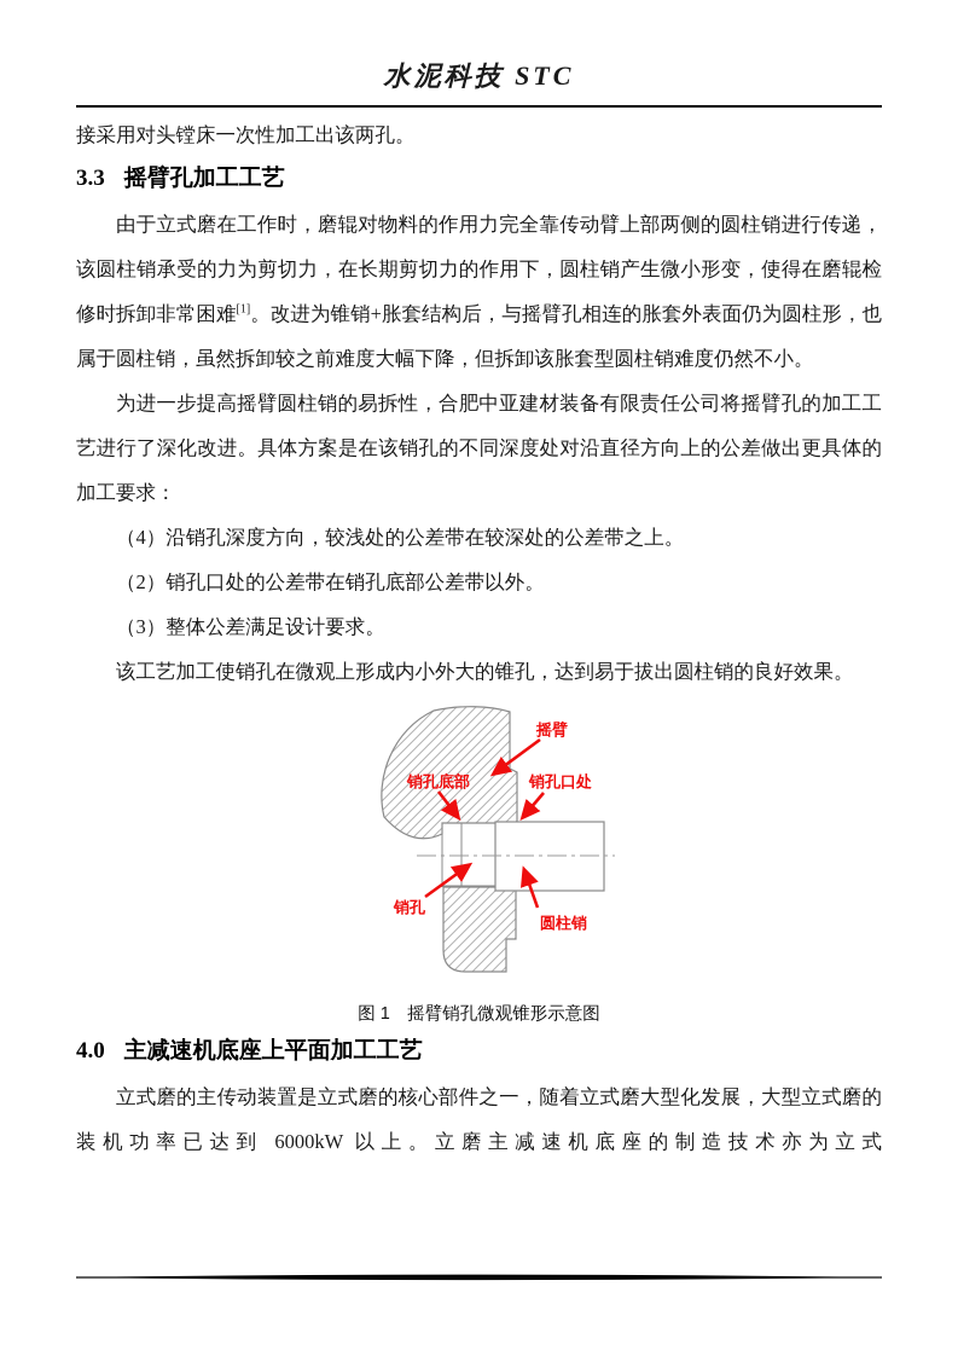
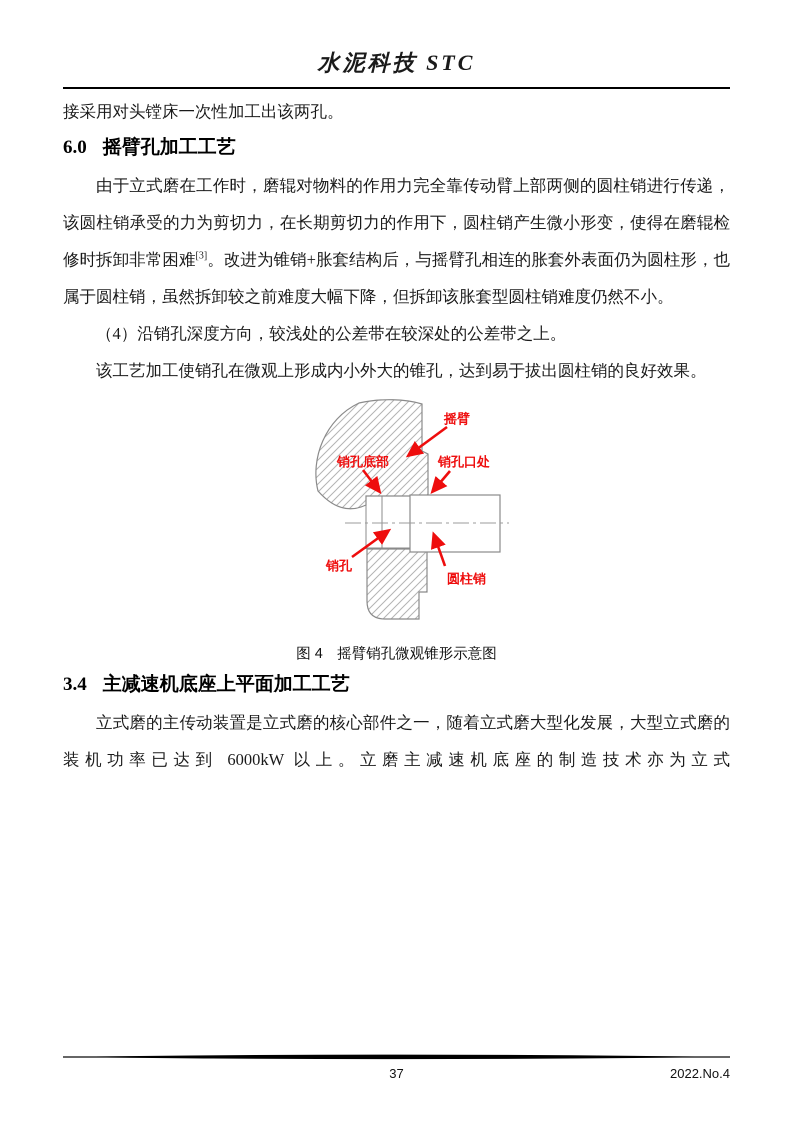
  水泥科技 STC
  接采用对头镗床一次性加工出该两孔。
- 3.3 摇臂孔加工工艺
+ 6.0 摇臂孔加工工艺
- 由于立式磨在工作时，磨辊对物料的作用力完全靠传动臂上部两侧的圆柱销进行传递，该圆柱销承受的力为剪切力，在长期剪切力的作用下，圆柱销产生微小形变，使得在磨辊检修时拆卸非常困难[1]。改进为锥销+胀套结构后，与摇臂孔相连的胀套外表面仍为圆柱形，也属于圆柱销，虽然拆卸较之前难度大幅下降，但拆卸该胀套型圆柱销难度仍然不小。
+ 由于立式磨在工作时，磨辊对物料的作用力完全靠传动臂上部两侧的圆柱销进行传递，该圆柱销承受的力为剪切力，在长期剪切力的作用下，圆柱销产生微小形变，使得在磨辊检修时拆卸非常困难[3]。改进为锥销+胀套结构后，与摇臂孔相连的胀套外表面仍为圆柱形，也属于圆柱销，虽然拆卸较之前难度大幅下降，但拆卸该胀套型圆柱销难度仍然不小。
- 为进一步提高摇臂圆柱销的易拆性，合肥中亚建材装备有限责任公司将摇臂孔的加工工艺进行了深化改进。具体方案是在该销孔的不同深度处对沿直径方向上的公差做出更具体的加工要求：
  （4）沿销孔深度方向，较浅处的公差带在较深处的公差带之上。
- （2）销孔口处的公差带在销孔底部公差带以外。
- （3）整体公差满足设计要求。
  该工艺加工使销孔在微观上形成内小外大的锥孔，达到易于拔出圆柱销的良好效果。
  摇臂
  销孔底部
  销孔口处
  销孔
  圆柱销
- 图 1 摇臂销孔微观锥形示意图
+ 图 4 摇臂销孔微观锥形示意图
- 4.0 主减速机底座上平面加工工艺
+ 3.4 主减速机底座上平面加工工艺
  立式磨的主传动装置是立式磨的核心部件之一，随着立式磨大型化发展，大型立式磨的装机功率已达到 6000kW 以上。立磨主减速机底座的制造技术亦为立式
+ 37
+ 2022.No.4
